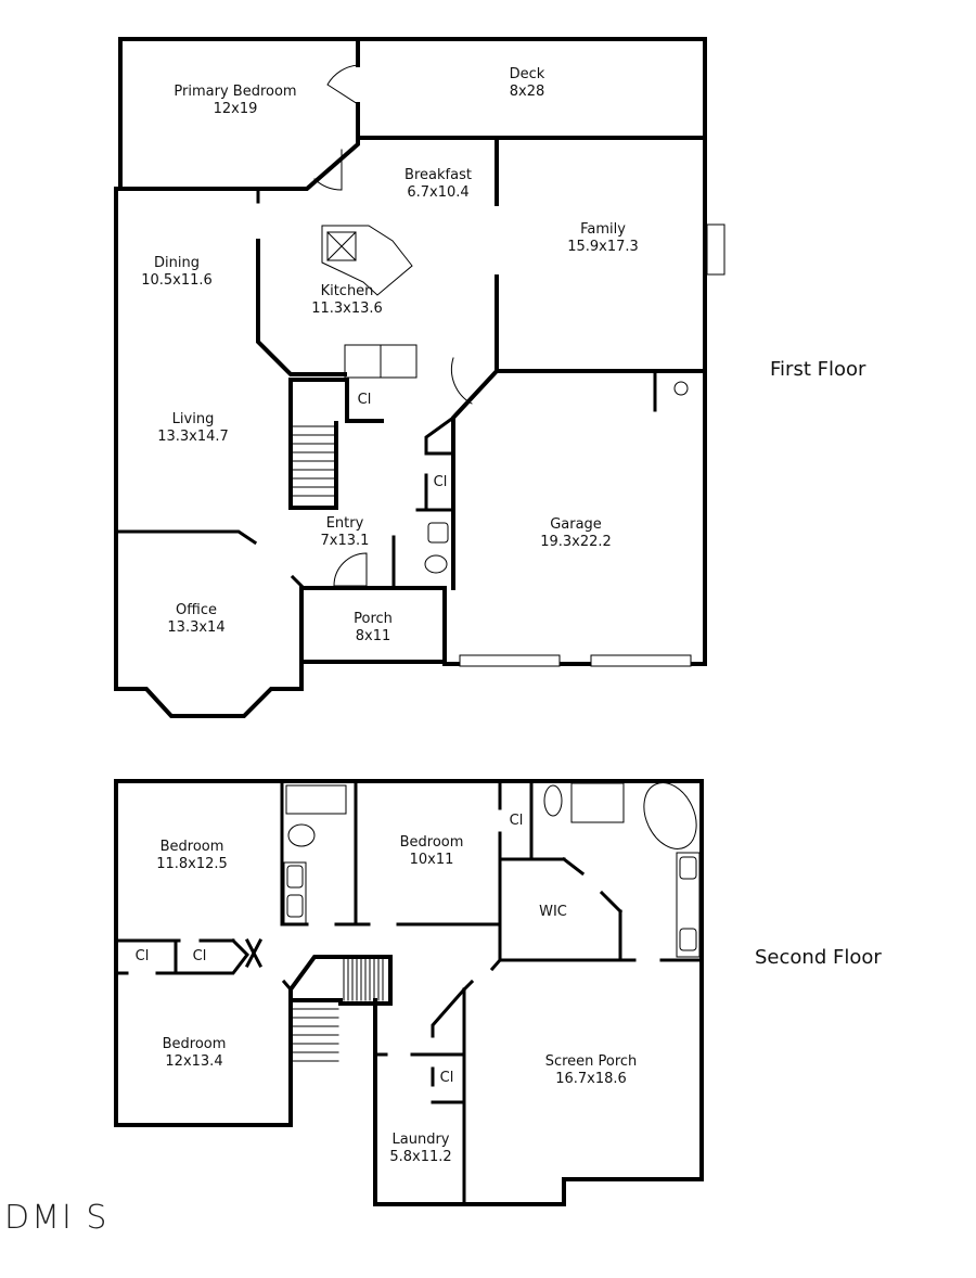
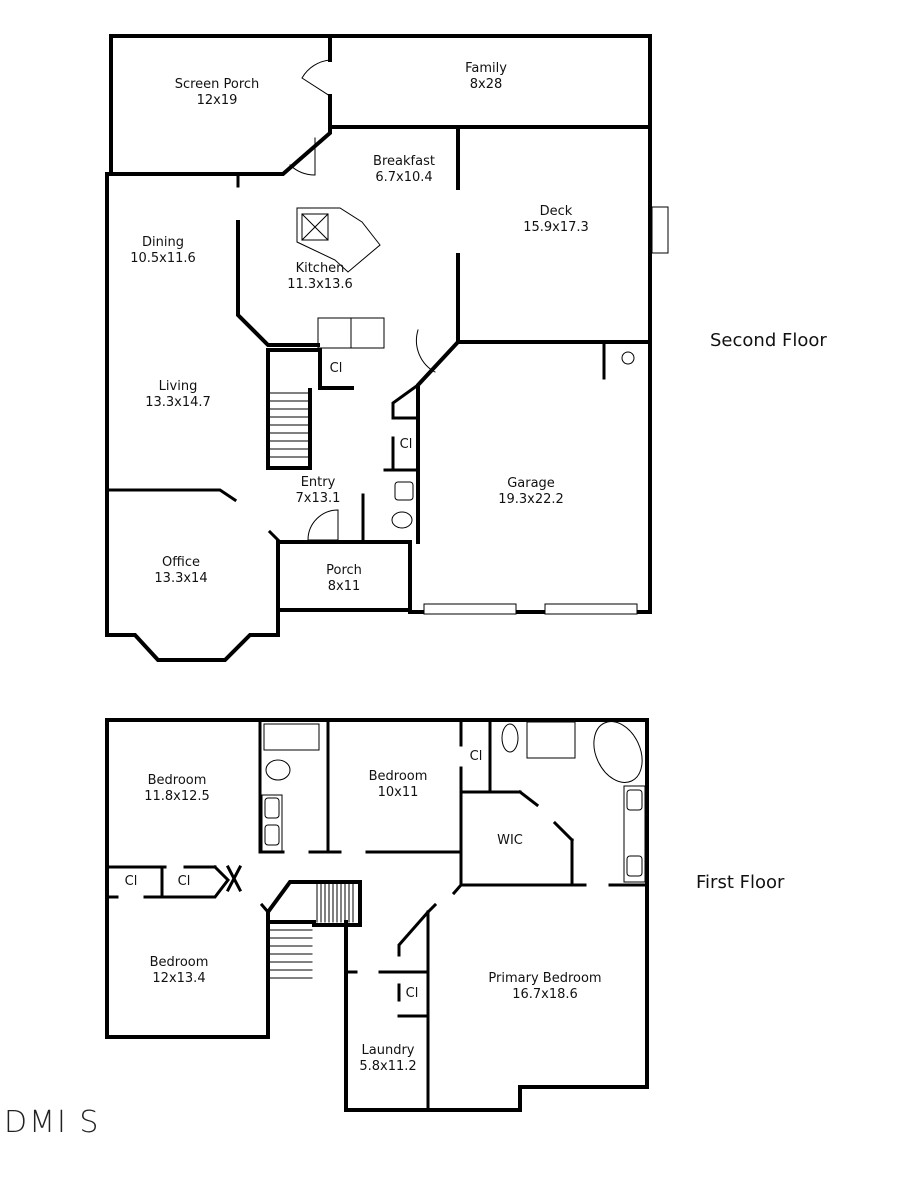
- Primary Bedroom
+ Screen Porch
  12x19
- Deck
+ Family
  8x28
  Breakfast
  6.7x10.4
- Family
+ Deck
  15.9x17.3
  Dining
  10.5x11.6
  Kitchen
  11.3x13.6
  Living
  13.3x14.7
  Entry
  7x13.1
  Garage
  19.3x22.2
  Office
  13.3x14
  Porch
  8x11
  Cl
  Cl
- First Floor
+ Second Floor
  Bedroom
  11.8x12.5
  Bedroom
  10x11
  WIC
  Bedroom
  12x13.4
- Screen Porch
+ Primary Bedroom
  16.7x18.6
  Laundry
  5.8x11.2
  Cl
  Cl
  Cl
  Cl
- Second Floor
+ First Floor
  DMI S
